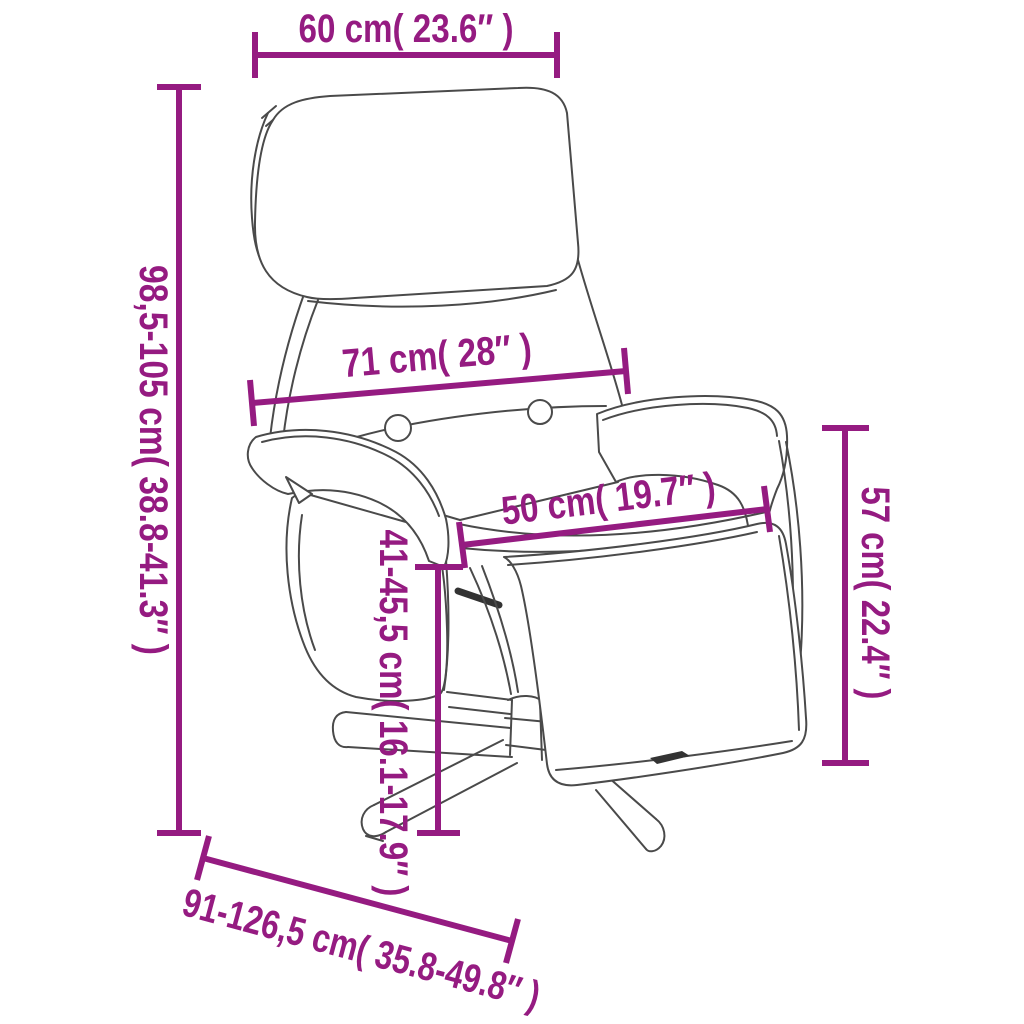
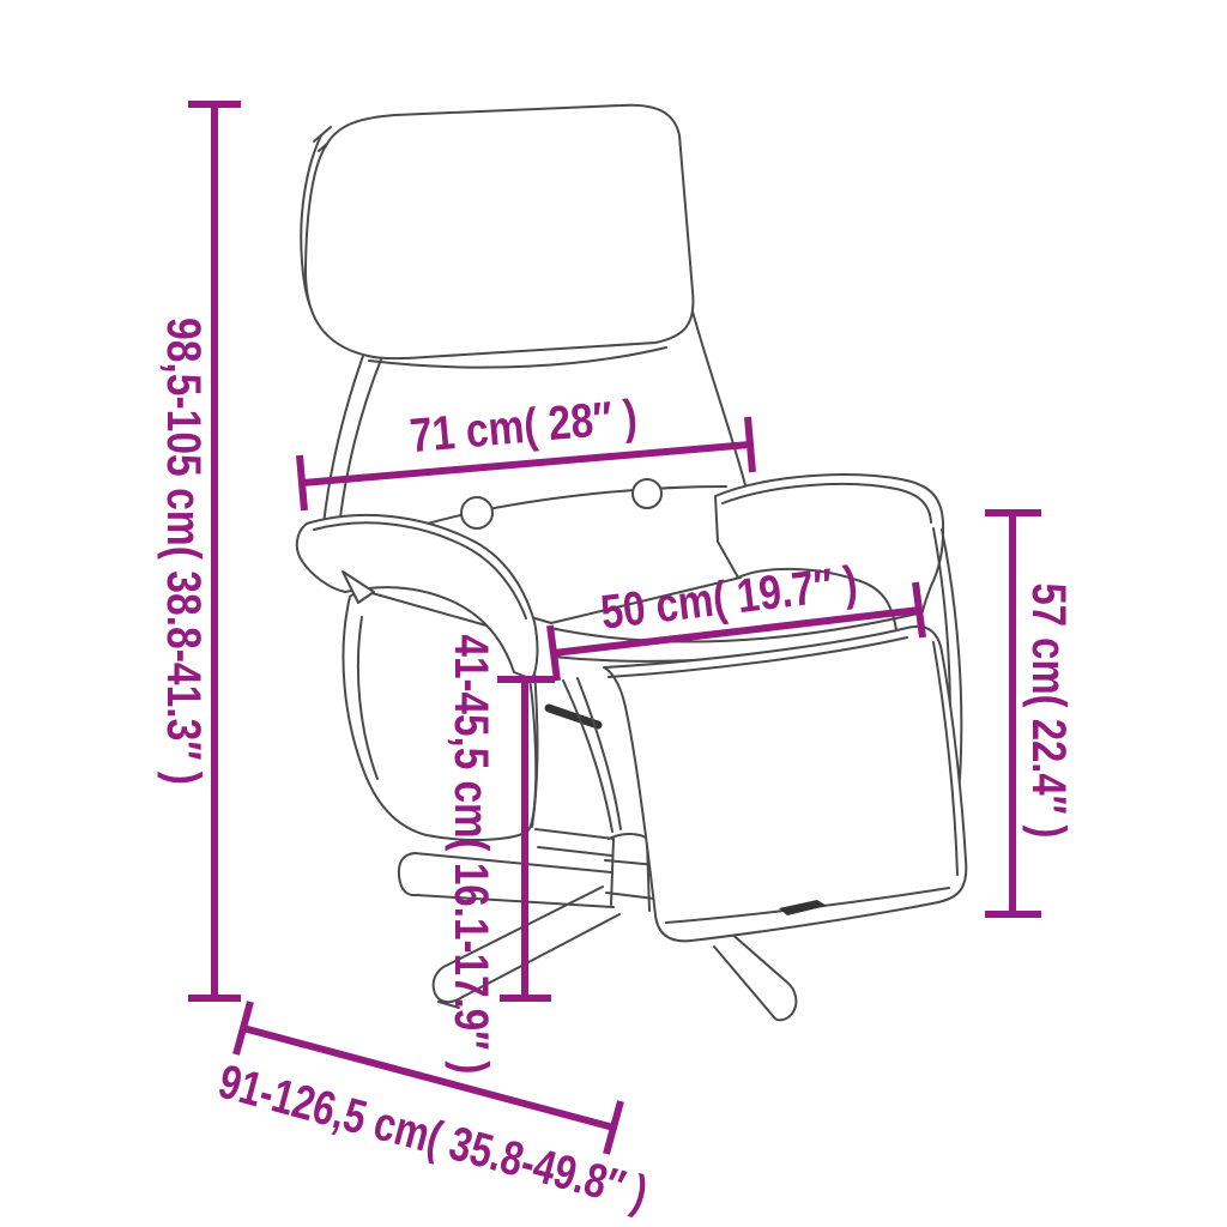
- 60 cm( 23.6″ )
